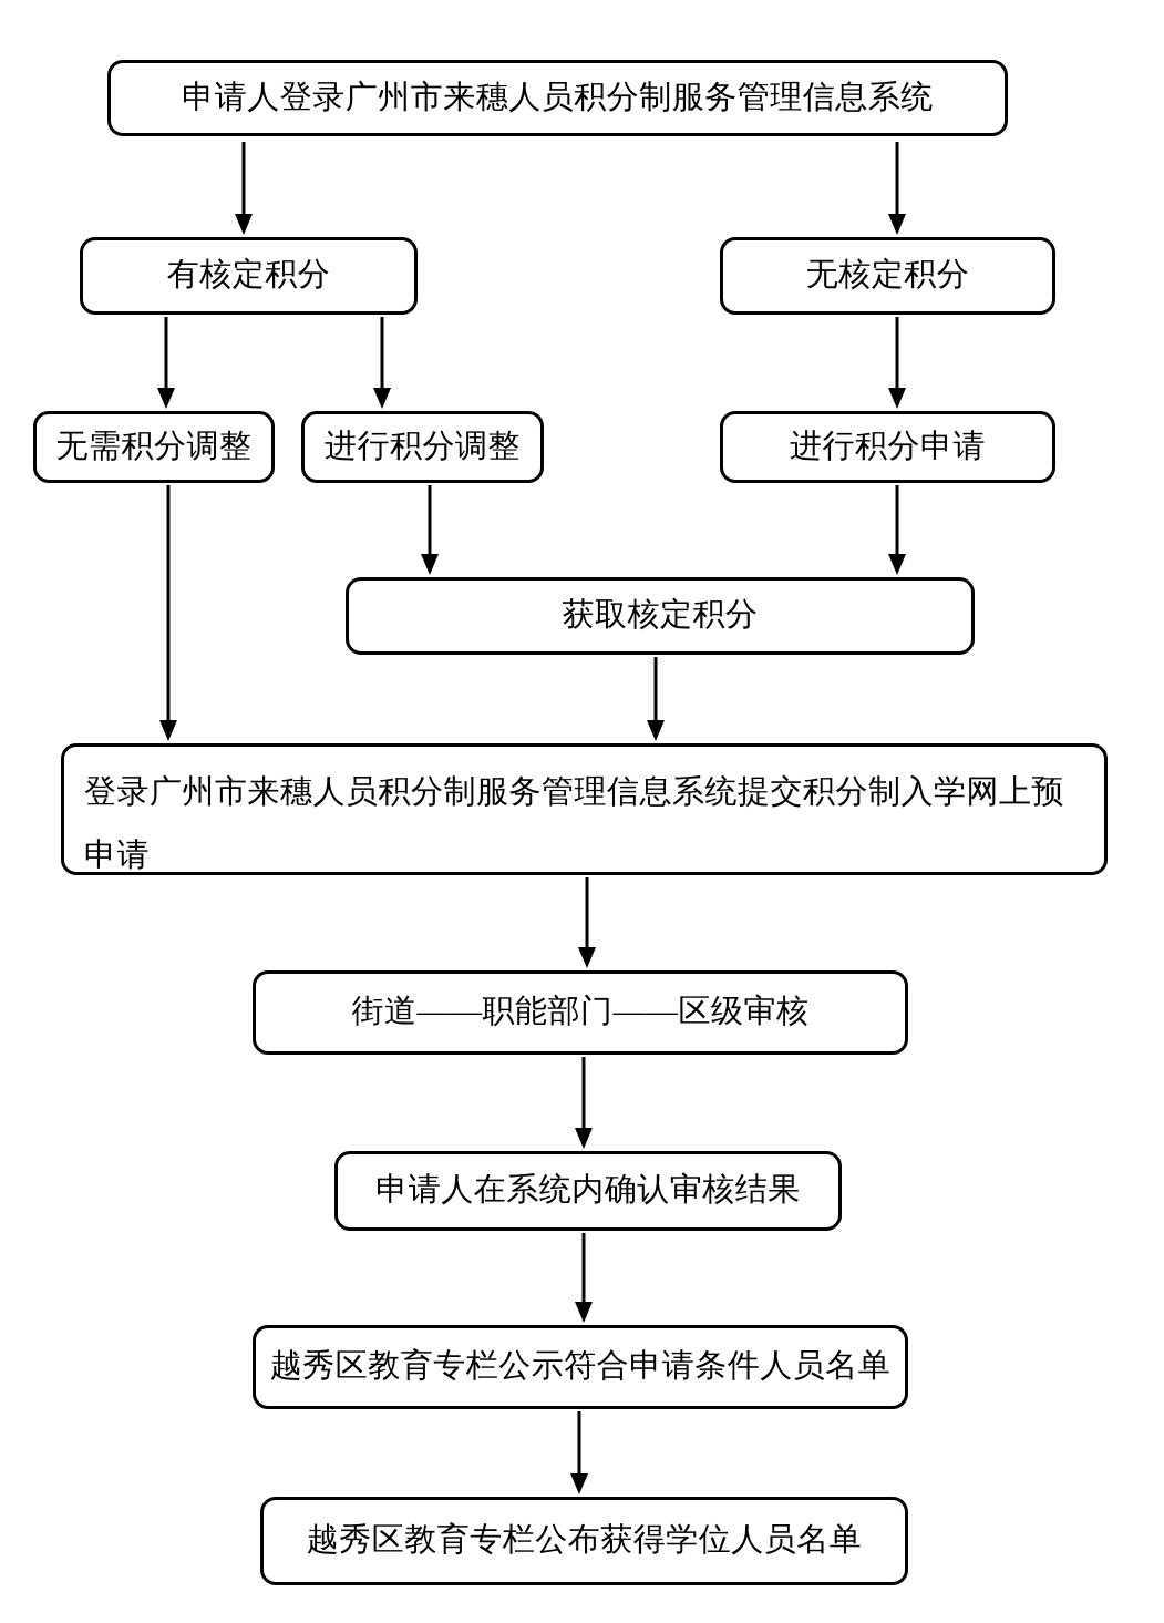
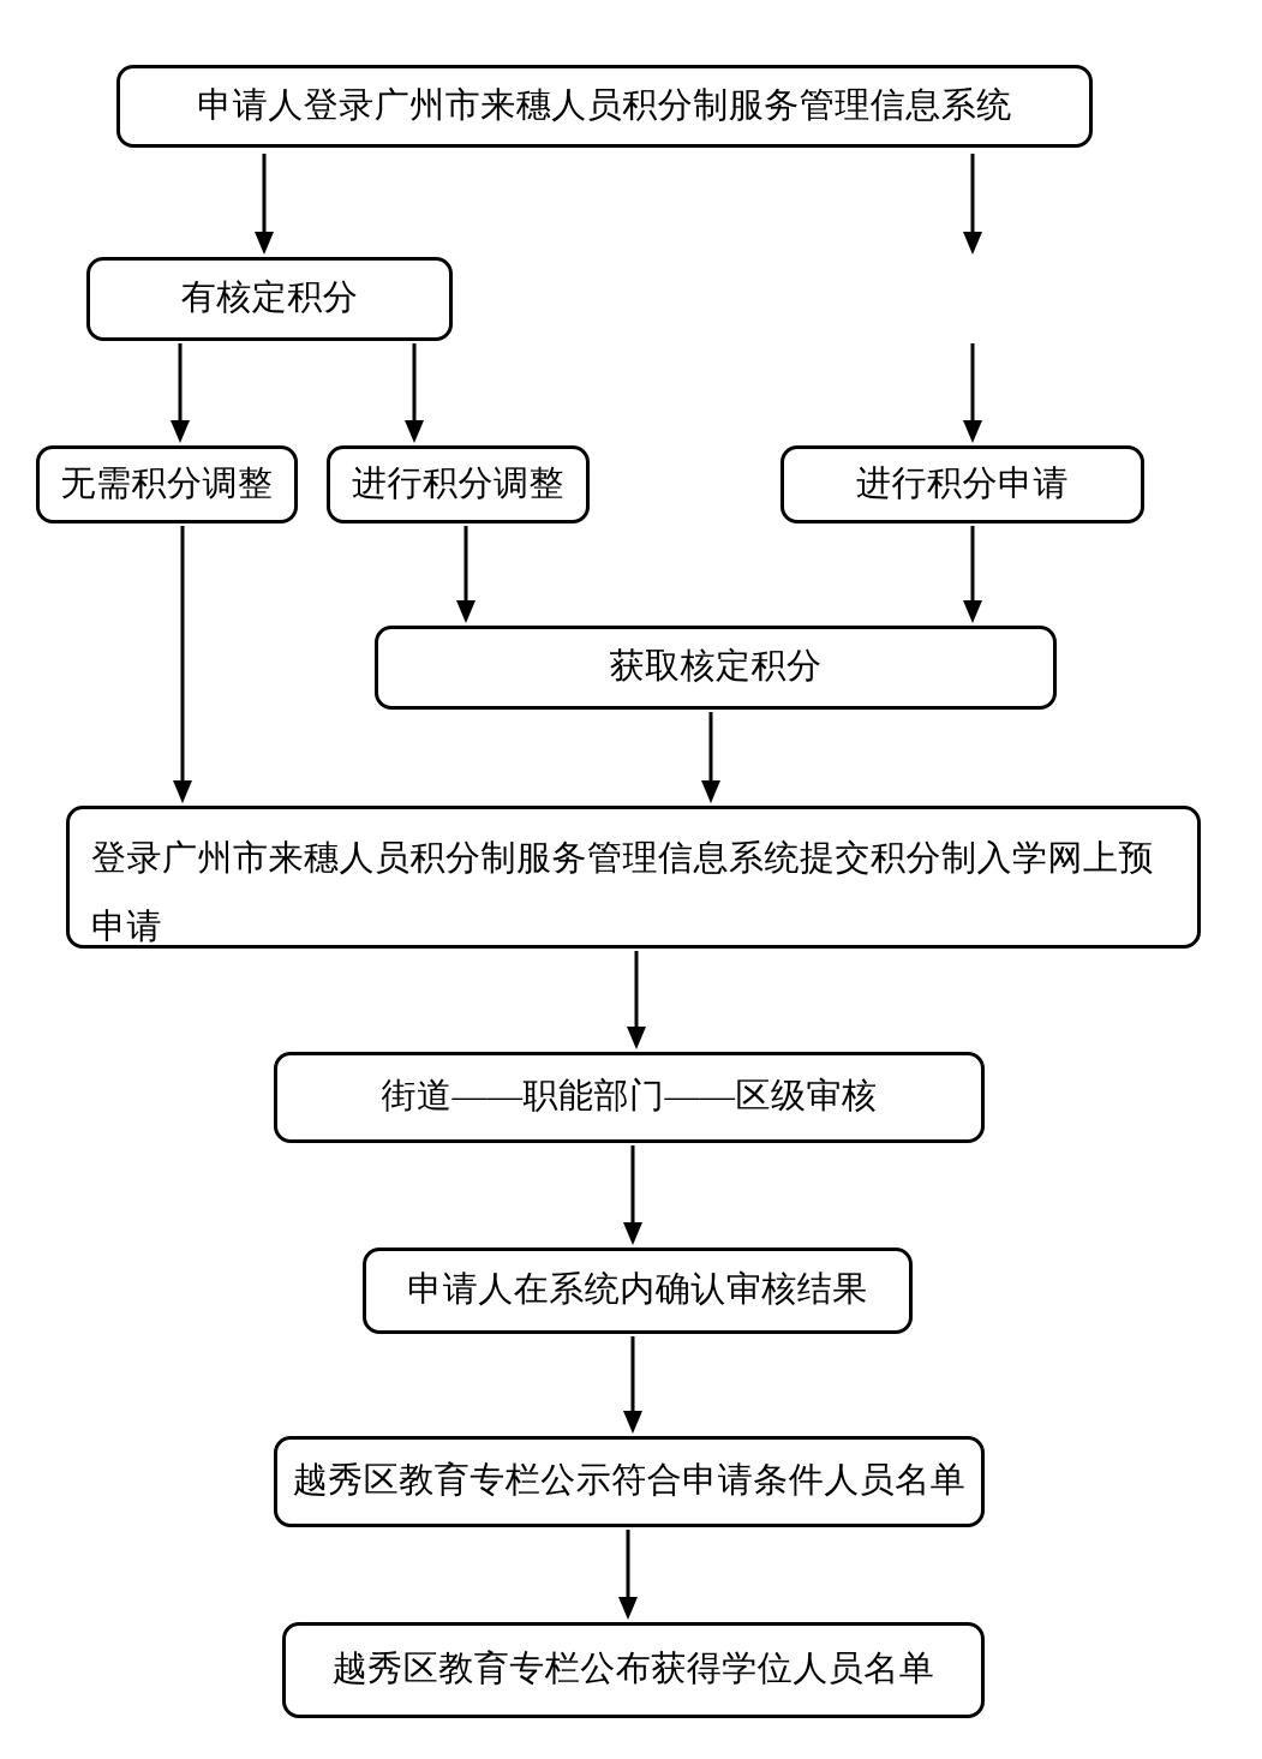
  申请人登录广州市来穗人员积分制服务管理信息系统
  有核定积分
- 无核定积分
  无需积分调整
  进行积分调整
  进行积分申请
  获取核定积分
  登录广州市来穗人员积分制服务管理信息系统提交积分制入学网上预申请
  街道——职能部门——区级审核
  申请人在系统内确认审核结果
  越秀区教育专栏公示符合申请条件人员名单
  越秀区教育专栏公布获得学位人员名单
